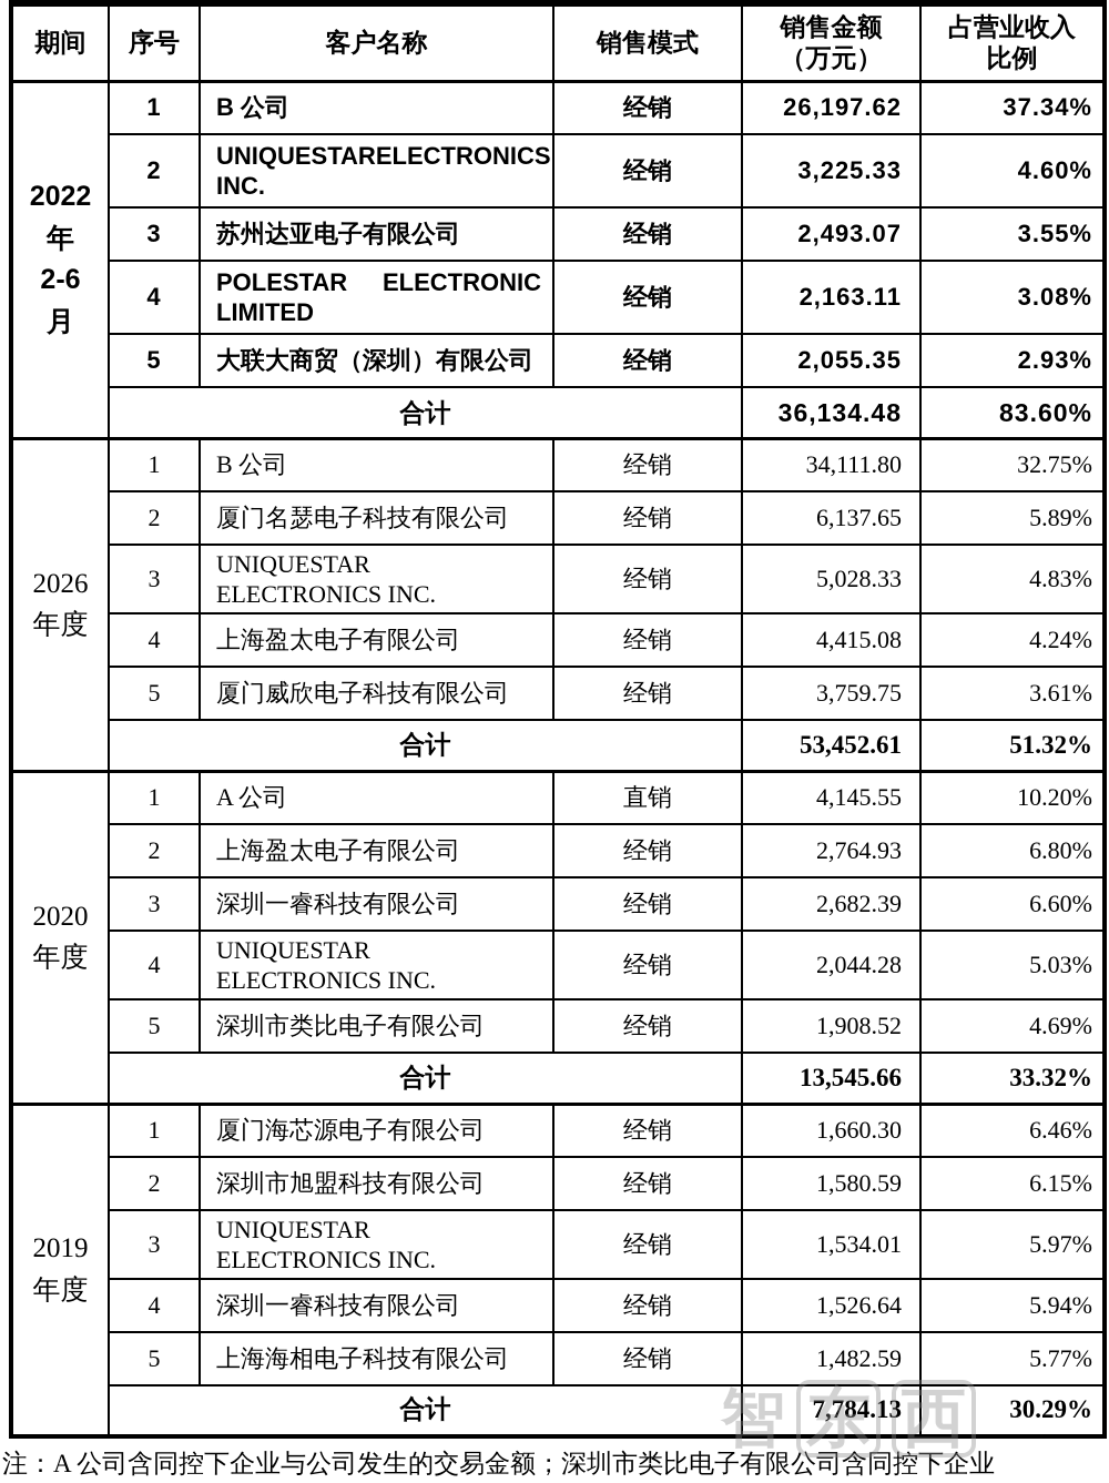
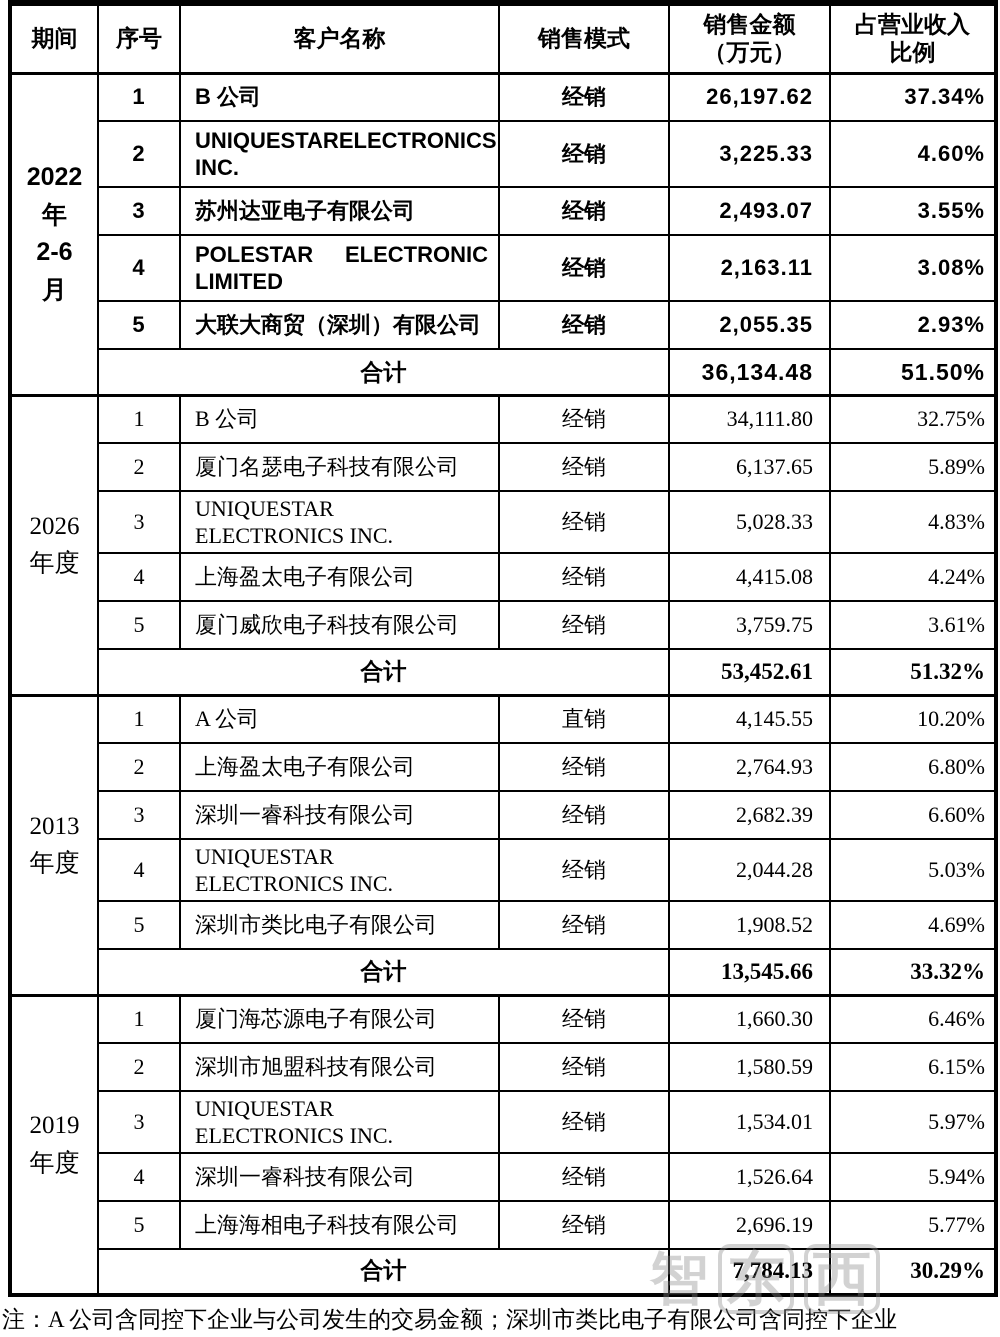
  期间	序号	客户名称	销售模式	销售金额（万元）	占营业收入比例
  2022年2-6月	1	B 公司	经销	26,197.62	37.34%
  2	UNIQUESTARELECTRONICSINC.	经销	3,225.33	4.60%
  3	苏州达亚电子有限公司	经销	2,493.07	3.55%
  4	POLESTAR ELECTRONICLIMITED	经销	2,163.11	3.08%
  5	大联大商贸（深圳）有限公司	经销	2,055.35	2.93%
- 合计	36,134.48	83.60%
+ 合计	36,134.48	51.50%
  2026年度	1	B 公司	经销	34,111.80	32.75%
  2	厦门名瑟电子科技有限公司	经销	6,137.65	5.89%
  3	UNIQUESTARELECTRONICS INC.	经销	5,028.33	4.83%
  4	上海盈太电子有限公司	经销	4,415.08	4.24%
  5	厦门威欣电子科技有限公司	经销	3,759.75	3.61%
  合计	53,452.61	51.32%
- 2020年度	1	A 公司	直销	4,145.55	10.20%
+ 2013年度	1	A 公司	直销	4,145.55	10.20%
  2	上海盈太电子有限公司	经销	2,764.93	6.80%
  3	深圳一睿科技有限公司	经销	2,682.39	6.60%
  4	UNIQUESTARELECTRONICS INC.	经销	2,044.28	5.03%
  5	深圳市类比电子有限公司	经销	1,908.52	4.69%
  合计	13,545.66	33.32%
  2019年度	1	厦门海芯源电子有限公司	经销	1,660.30	6.46%
  2	深圳市旭盟科技有限公司	经销	1,580.59	6.15%
  3	UNIQUESTARELECTRONICS INC.	经销	1,534.01	5.97%
  4	深圳一睿科技有限公司	经销	1,526.64	5.94%
- 5	上海海相电子科技有限公司	经销	1,482.59	5.77%
+ 5	上海海相电子科技有限公司	经销	2,696.19	5.77%
  合计	7,784.13	30.29%
  注：A 公司含同控下企业与公司发生的交易金额；深圳市类比电子有限公司含同控下企业
  智
  东
  西
